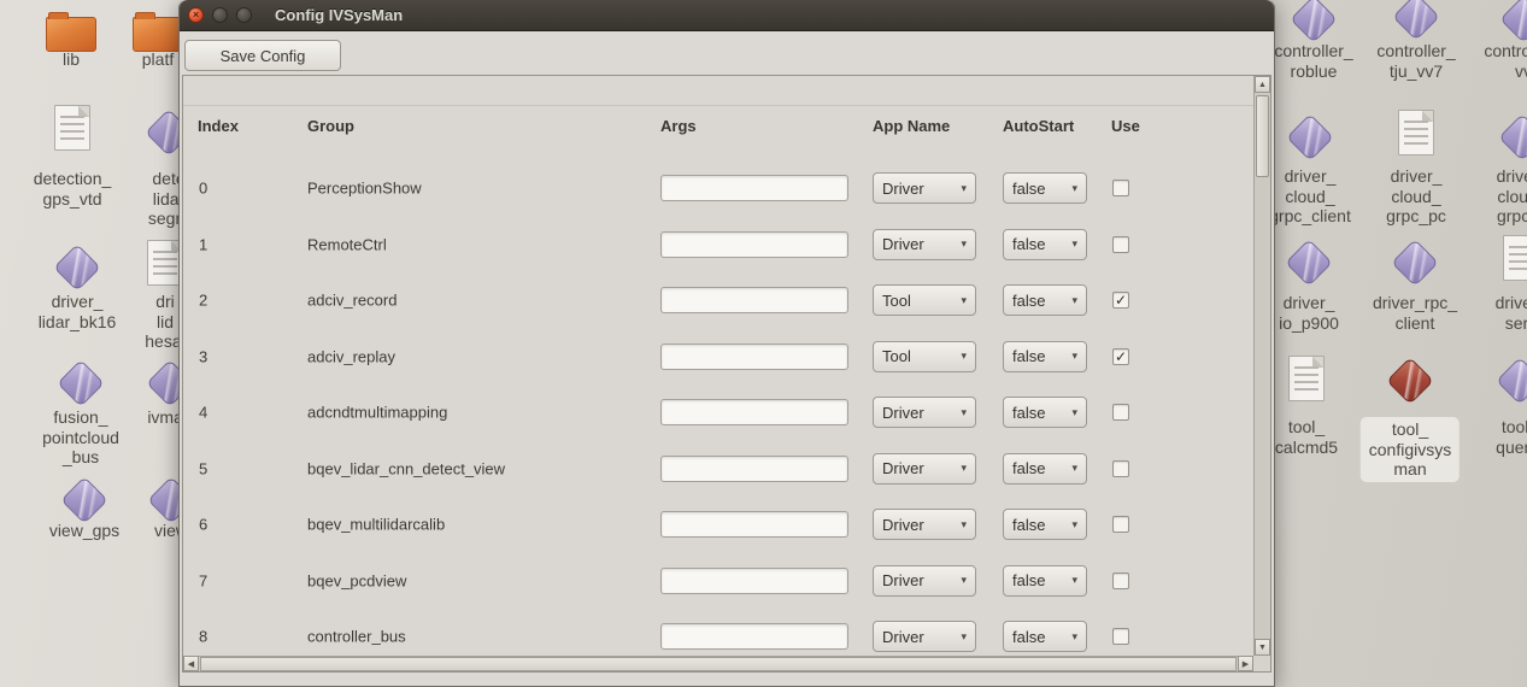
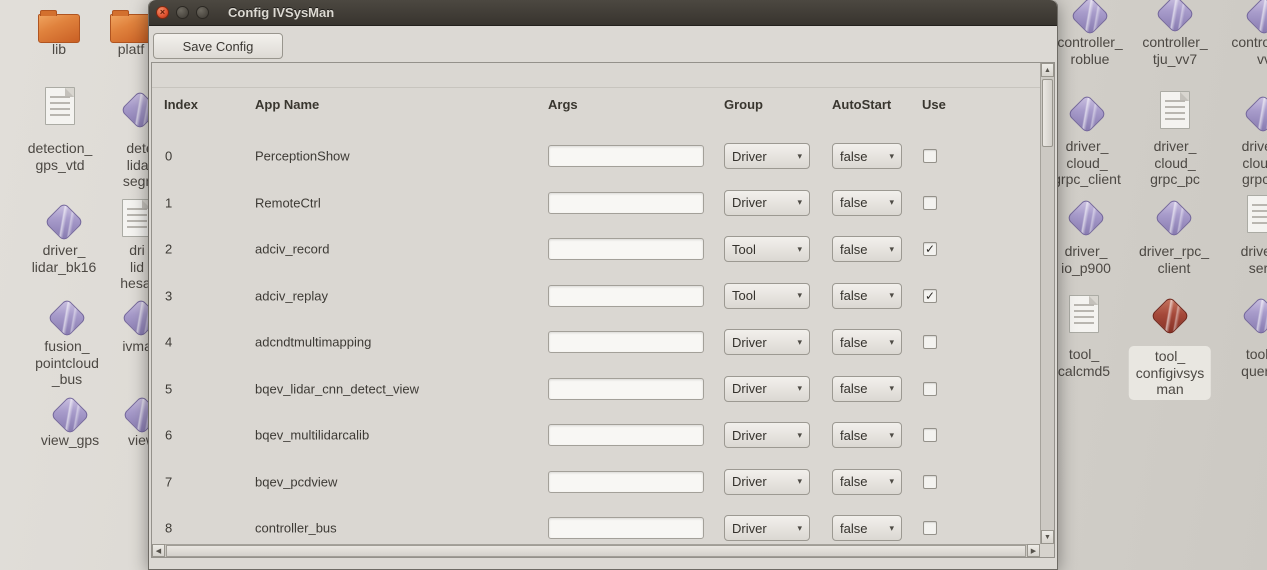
  lib
  platf
  detection_
  gps_vtd
  det
  lida
  seg
  driver_
  lidar_bk16
  dri
  lid
  hesa
  fusion_
  pointcloud
  _bus
  view_gps
  vie
  controller_
  roblue
  controller_
  tju_vv7
  driver_
  cloud_
  rpc_client
  driver_
  cloud_
  grpc_pc
  driver_
  io_p900
  driver_rpc_
  client
  ser
  tool_
  calcmd5
  tool_
  configivsys
  man
  ×
  Config IVSysMan
  Save Config
  Index
- Group
+ App Name
  Args
- App Name
+ Group
  AutoStart
  Use
  0
  PerceptionShow
  Driver
  ▾
  false
  ▾
  1
  RemoteCtrl
  Driver
  ▾
  false
  ▾
  2
  adciv_record
  Tool
  ▾
  false
  ▾
  ✓
  3
  adciv_replay
  Tool
  ▾
  false
  ▾
  ✓
  4
  adcndtmultimapping
  Driver
  ▾
  false
  ▾
  5
  bqev_lidar_cnn_detect_view
  Driver
  ▾
  false
  ▾
  6
  bqev_multilidarcalib
  Driver
  ▾
  false
  ▾
  7
  bqev_pcdview
  Driver
  ▾
  false
  ▾
  8
  controller_bus
  Driver
  ▾
  false
  ▾
